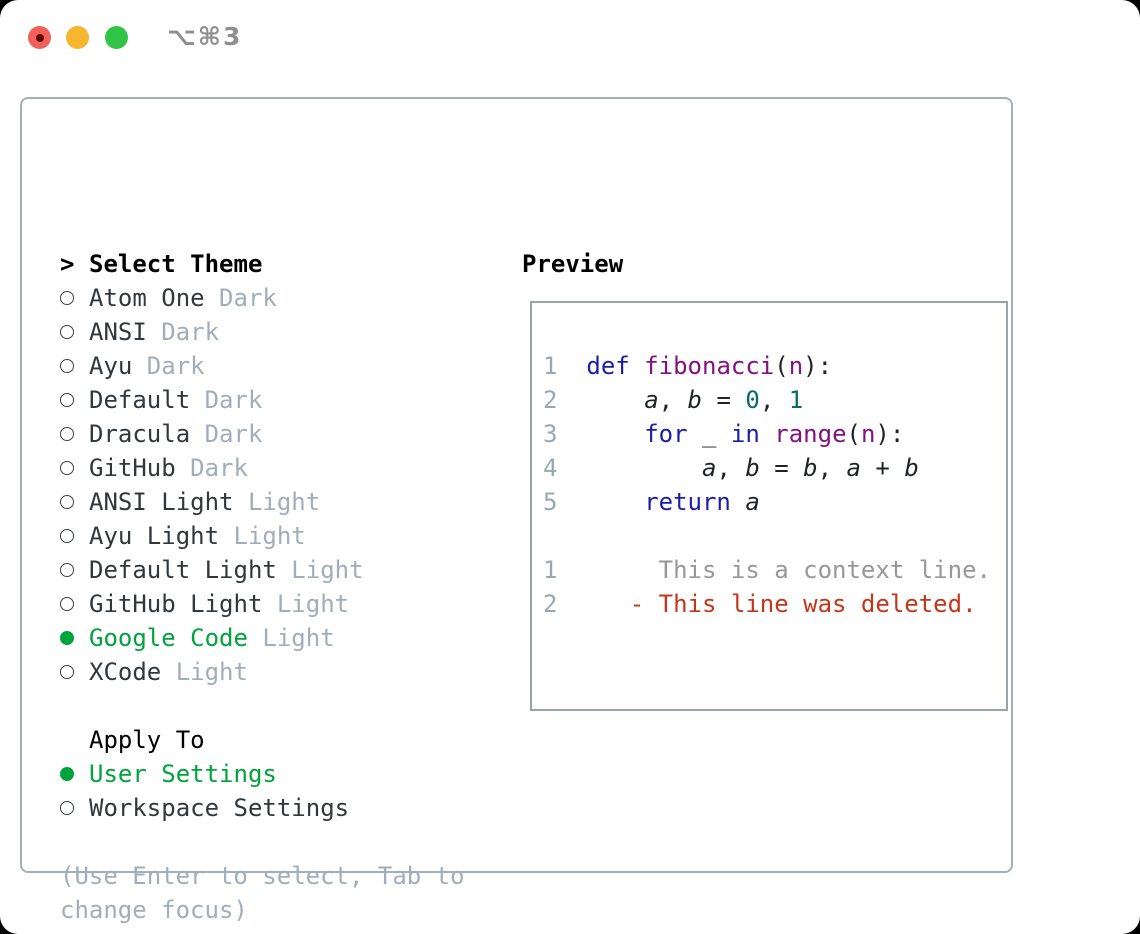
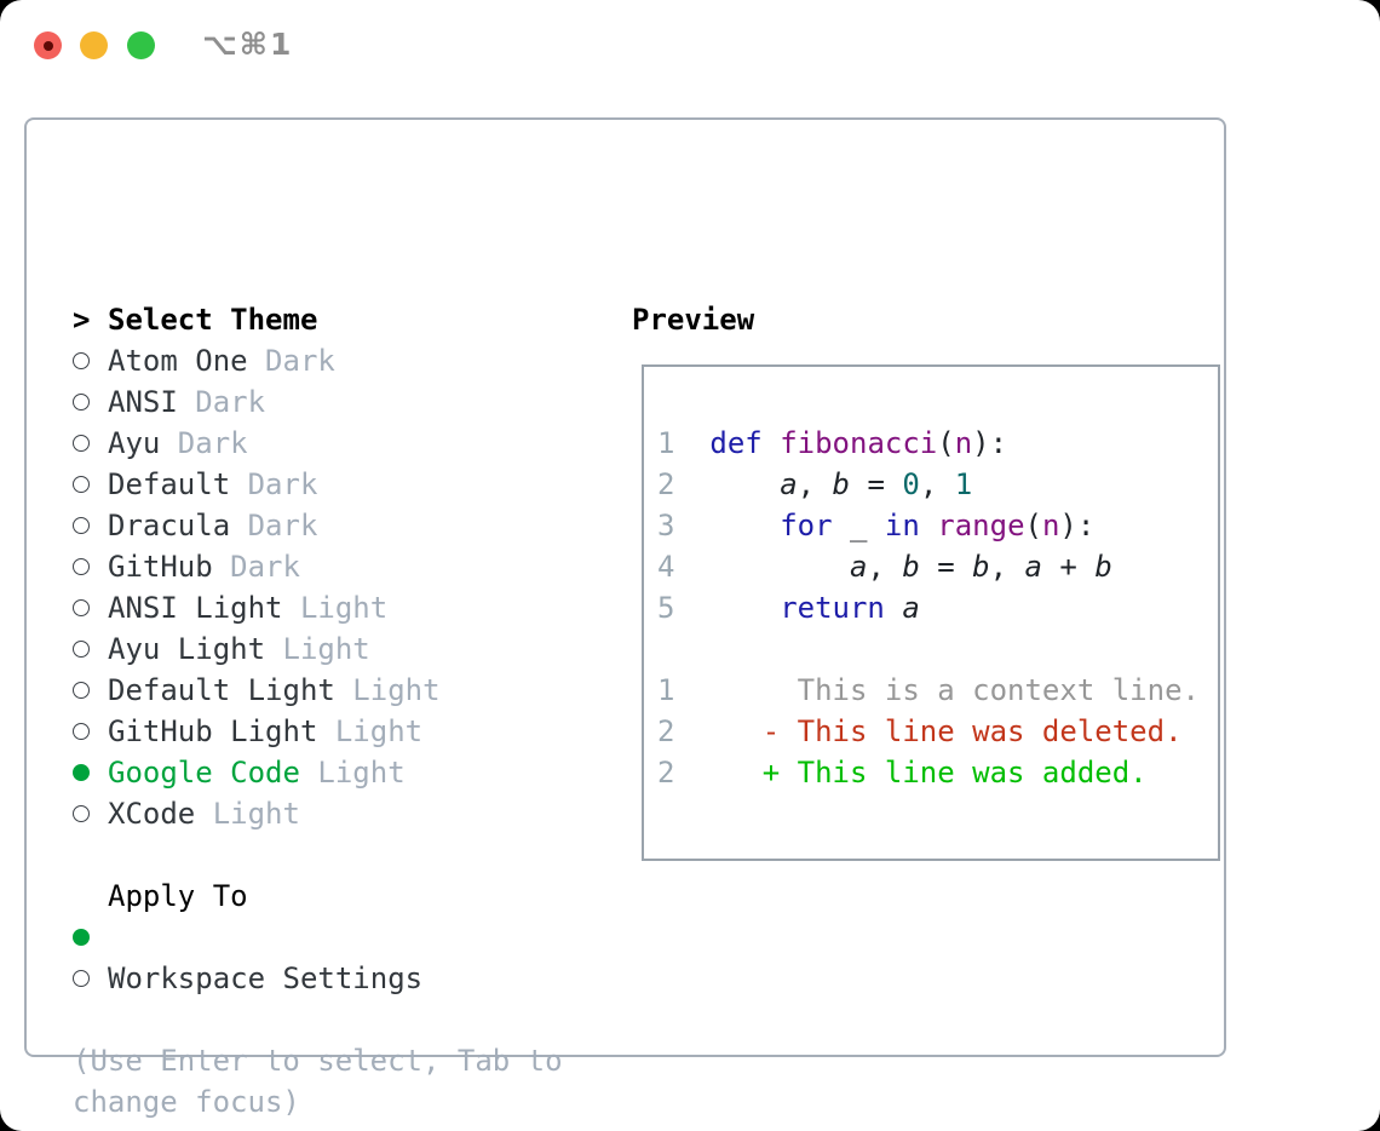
- ⌥⌘3
+ ⌥⌘1
  >
  Select Theme
  Atom One
  Dark
  ANSI
  Dark
  Ayu
  Dark
  Default
  Dark
  Dracula
  Dark
  GitHub
  Dark
  ANSI Light
  Light
  Ayu Light
  Light
  Default Light
  Light
  GitHub Light
  Light
  Google Code
  Light
  XCode
  Light
  Apply To
- User Settings
  Workspace Settings
  (Use Enter to select, Tab to
  change focus)
  Preview
  1 def fibonacci(n):
  2 a, b = 0, 1
  3 for _ in range(n):
  4 a, b = b, a + b
  5 return a
  1 This is a context line.
  2 - This line was deleted.
+ 2 + This line was added.
